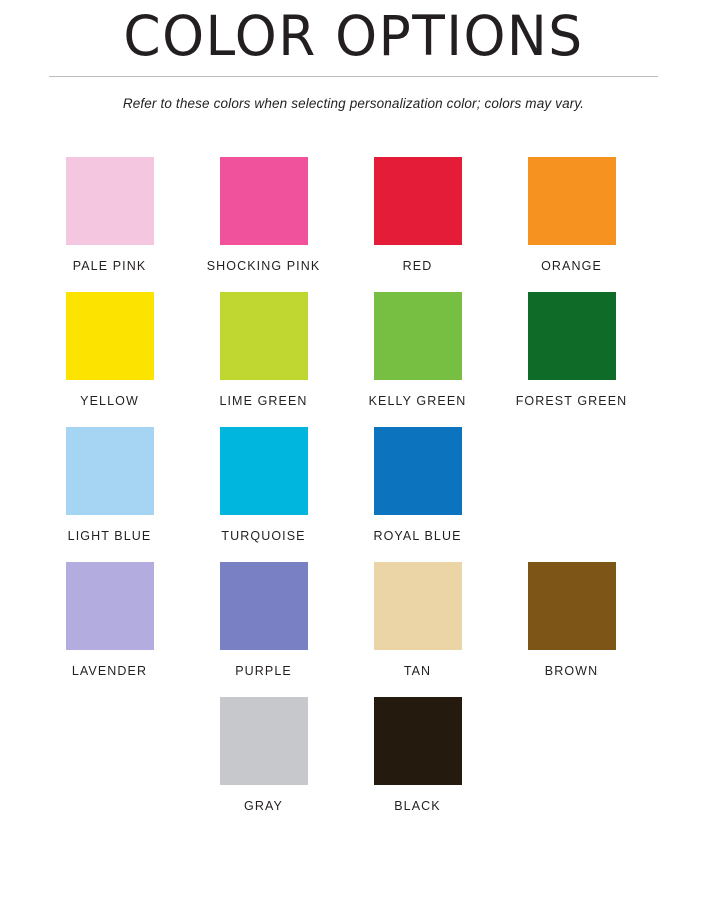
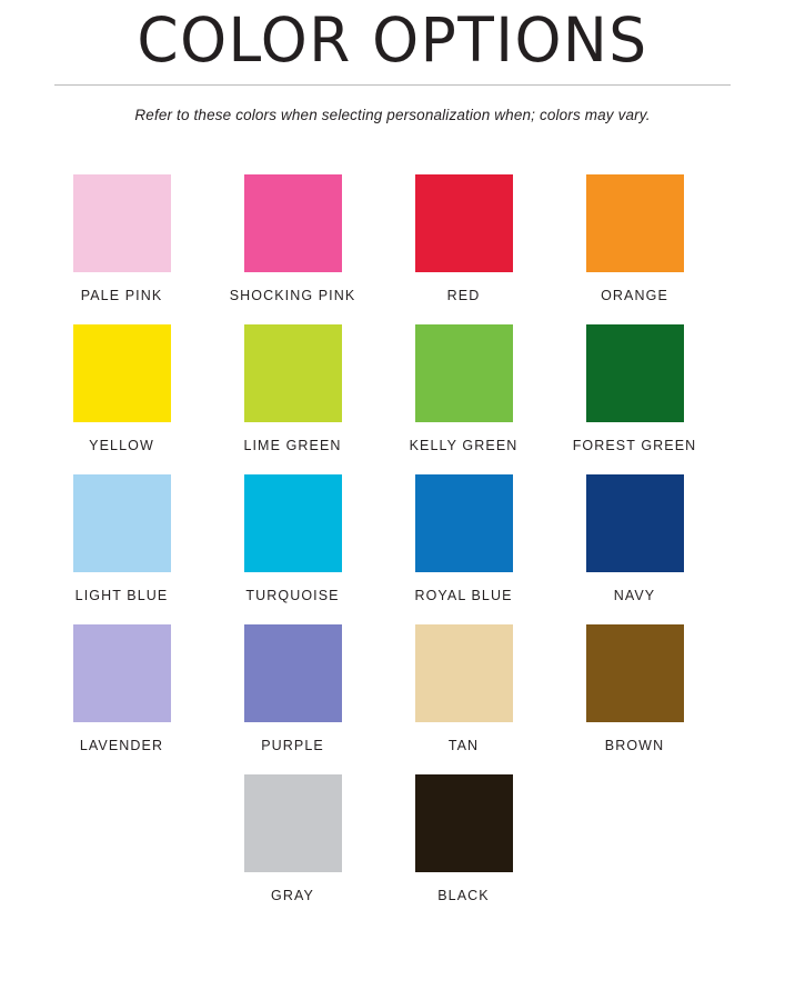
  COLOR OPTIONS
- Refer to these colors when selecting personalization color; colors may vary.
+ Refer to these colors when selecting personalization when; colors may vary.
  PALE PINK
  SHOCKING PINK
  RED
  ORANGE
  YELLOW
  LIME GREEN
  KELLY GREEN
  FOREST GREEN
  LIGHT BLUE
  TURQUOISE
  ROYAL BLUE
+ NAVY
  LAVENDER
  PURPLE
  TAN
  BROWN
  GRAY
  BLACK
